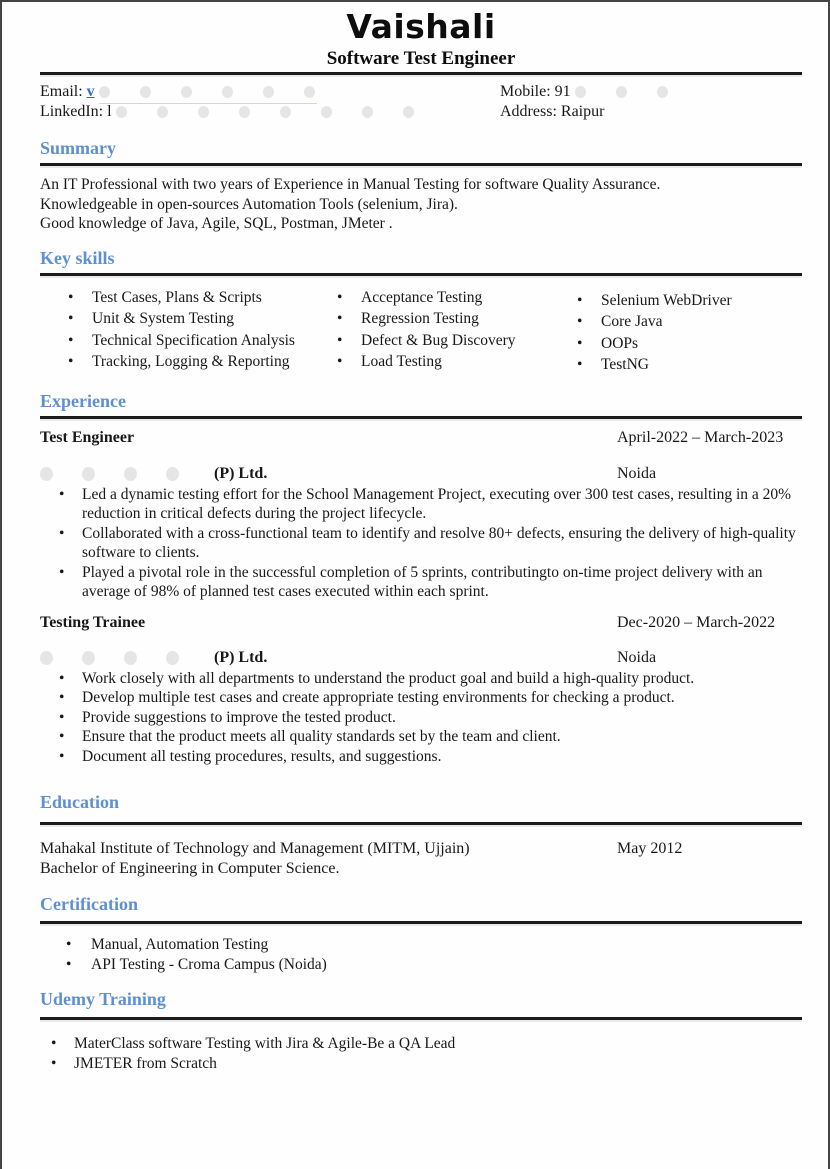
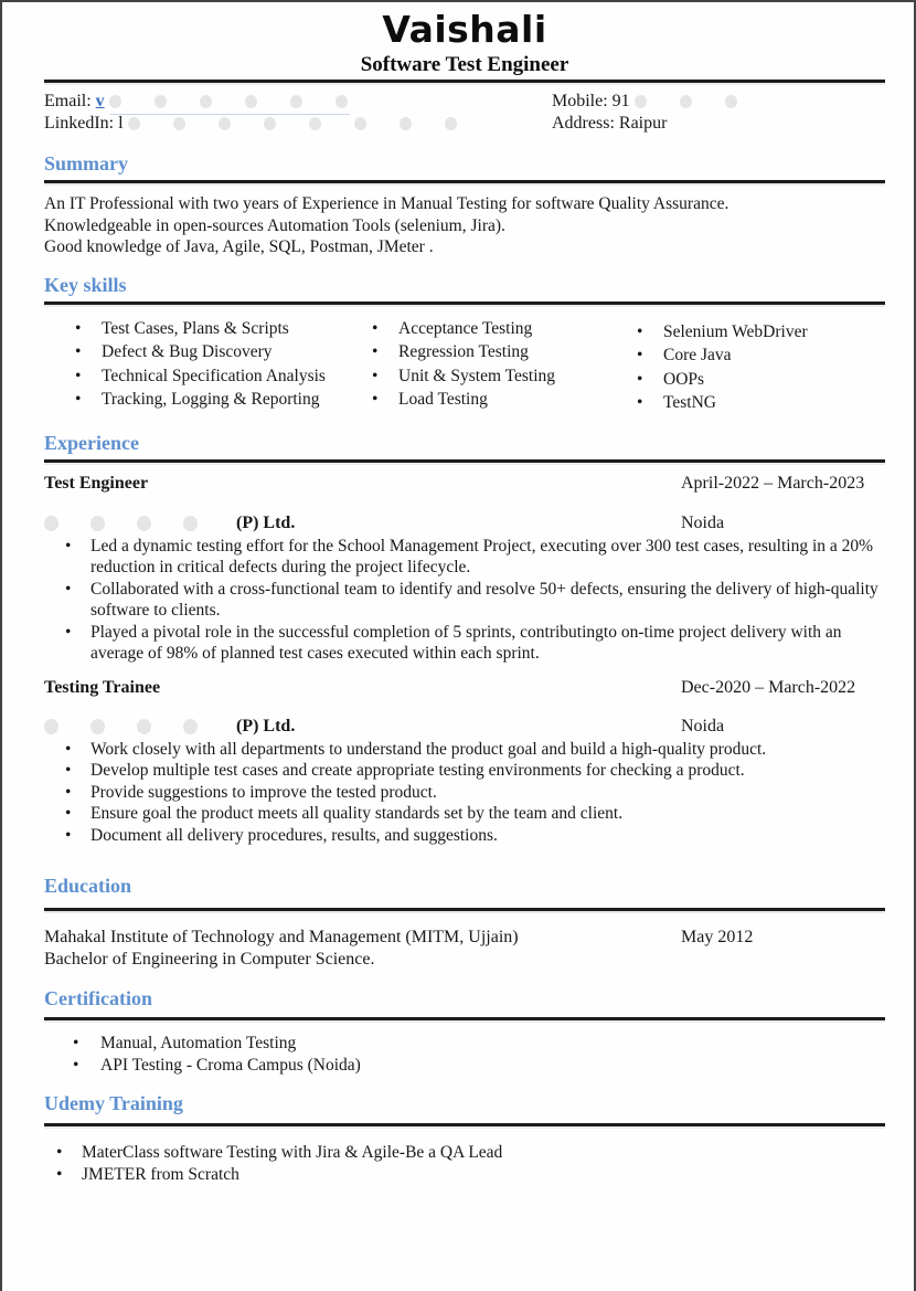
  Vaishali
  Software Test Engineer
  Email: v
  LinkedIn: l
  Mobile: 91
  Address: Raipur
  Summary
  An IT Professional with two years of Experience in Manual Testing for software Quality Assurance.
  Knowledgeable in open-sources Automation Tools (selenium, Jira).
  Good knowledge of Java, Agile, SQL, Postman, JMeter .
  Key skills
  Test Cases, Plans & Scripts
- Unit & System Testing
+ Defect & Bug Discovery
  Technical Specification Analysis
  Tracking, Logging & Reporting
  Acceptance Testing
  Regression Testing
- Defect & Bug Discovery
+ Unit & System Testing
  Load Testing
  Selenium WebDriver
  Core Java
  OOPs
  TestNG
  Experience
  Test Engineer
  April-2022 – March-2023
  (P) Ltd.
  Noida
  Led a dynamic testing effort for the School Management Project, executing over 300 test cases, resulting in a 20% reduction in critical defects during the project lifecycle.
- Collaborated with a cross-functional team to identify and resolve 80+ defects, ensuring the delivery of high-quality software to clients.
+ Collaborated with a cross-functional team to identify and resolve 50+ defects, ensuring the delivery of high-quality software to clients.
  Played a pivotal role in the successful completion of 5 sprints, contributingto on-time project delivery with an average of 98% of planned test cases executed within each sprint.
  Testing Trainee
  Dec-2020 – March-2022
  (P) Ltd.
  Noida
  Work closely with all departments to understand the product goal and build a high-quality product.
  Develop multiple test cases and create appropriate testing environments for checking a product.
  Provide suggestions to improve the tested product.
- Ensure that the product meets all quality standards set by the team and client.
+ Ensure goal the product meets all quality standards set by the team and client.
- Document all testing procedures, results, and suggestions.
+ Document all delivery procedures, results, and suggestions.
  Education
  Mahakal Institute of Technology and Management (MITM, Ujjain)
  May 2012
  Bachelor of Engineering in Computer Science.
  Certification
  Manual, Automation Testing
  API Testing - Croma Campus (Noida)
  Udemy Training
  MaterClass software Testing with Jira & Agile-Be a QA Lead
  JMETER from Scratch
